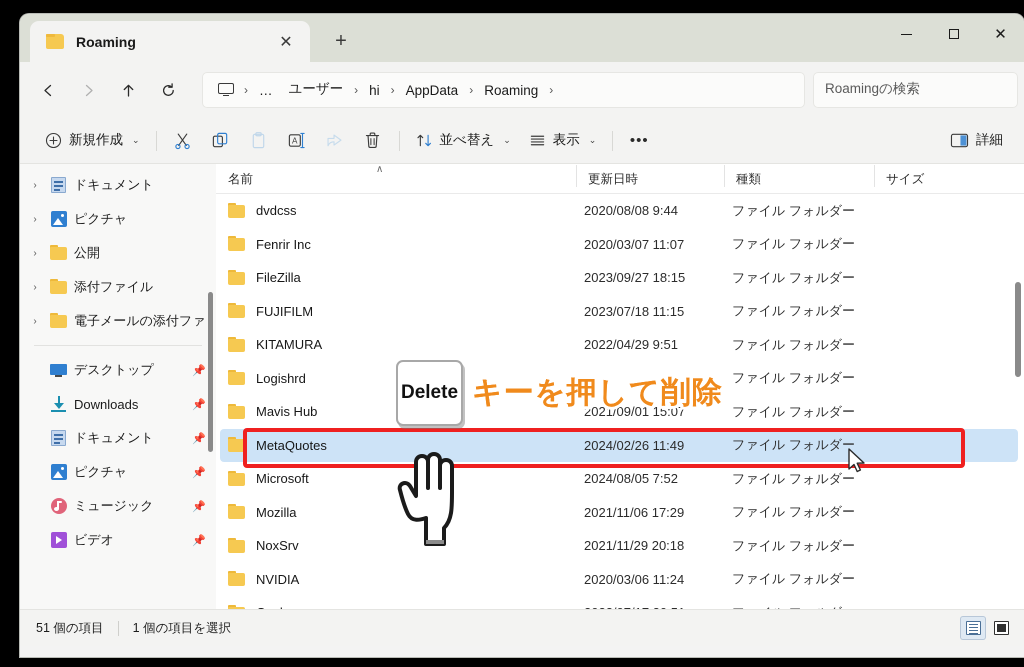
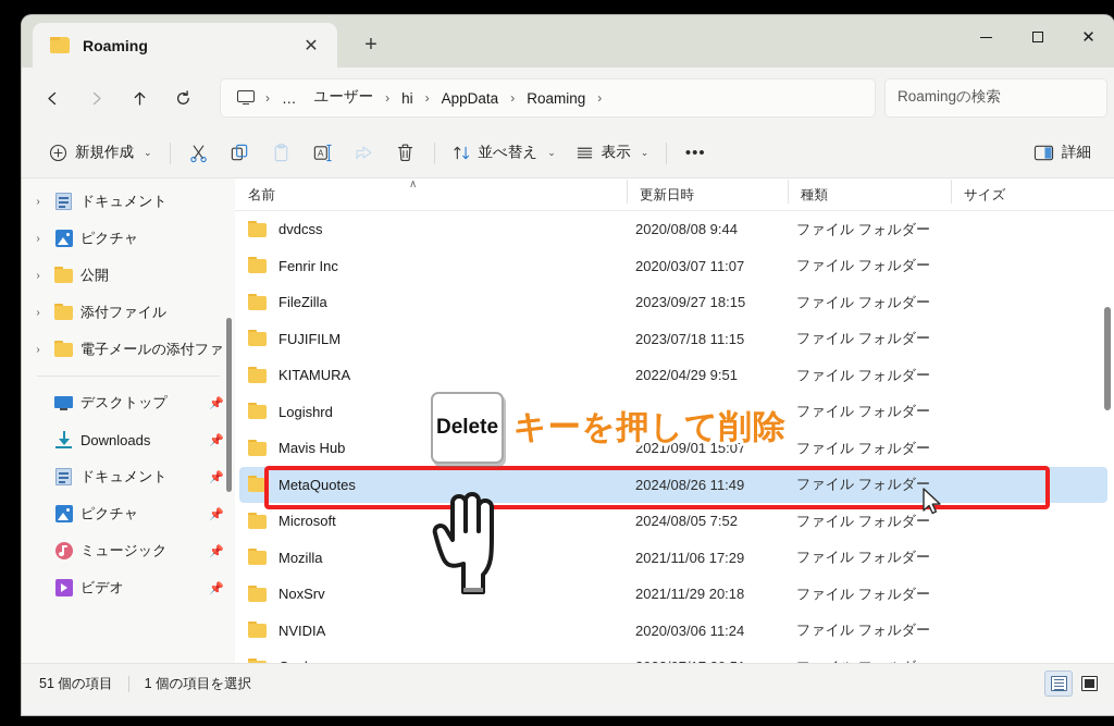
  Roaming
  ✕
  +
  ✕
  ›
  …
  ユーザー
  ›
  hi
  ›
  AppData
  ›
  Roaming
  ›
  Roamingの検索
  新規作成
  ⌄
  A
  並べ替え
  ⌄
  表示
  ⌄
  •••
  詳細
  ›
  ドキュメント
  ›
  ピクチャ
  ›
  公開
  ›
  添付ファイル
  ›
  電子メールの添付ファ
  デスクトップ
  📌
  Downloads
  📌
  ドキュメント
  📌
  ピクチャ
  📌
  ミュージック
  📌
  ビデオ
  📌
  ∧
  名前
  更新日時
  種類
  サイズ
  dvdcss
  2020/08/08 9:44
  ファイル フォルダー
  Fenrir Inc
  2020/03/07 11:07
  ファイル フォルダー
  FileZilla
  2023/09/27 18:15
  ファイル フォルダー
  FUJIFILM
  2023/07/18 11:15
  ファイル フォルダー
  KITAMURA
  2022/04/29 9:51
  ファイル フォルダー
  Logishrd
  ファイル フォルダー
  Mavis Hub
  2021/09/01 15:07
  ファイル フォルダー
  MetaQuotes
- 2024/02/26 11:49
+ 2024/08/26 11:49
  ファイル フォルダー
  Microsoft
  2024/08/05 7:52
  ファイル フォルダー
  Mozilla
  2021/11/06 17:29
  ファイル フォルダー
  NoxSrv
  2021/11/29 20:18
  ファイル フォルダー
  NVIDIA
  2020/03/06 11:24
  ファイル フォルダー
  51 個の項目
  1 個の項目を選択
  Delete
  キーを押して削除
